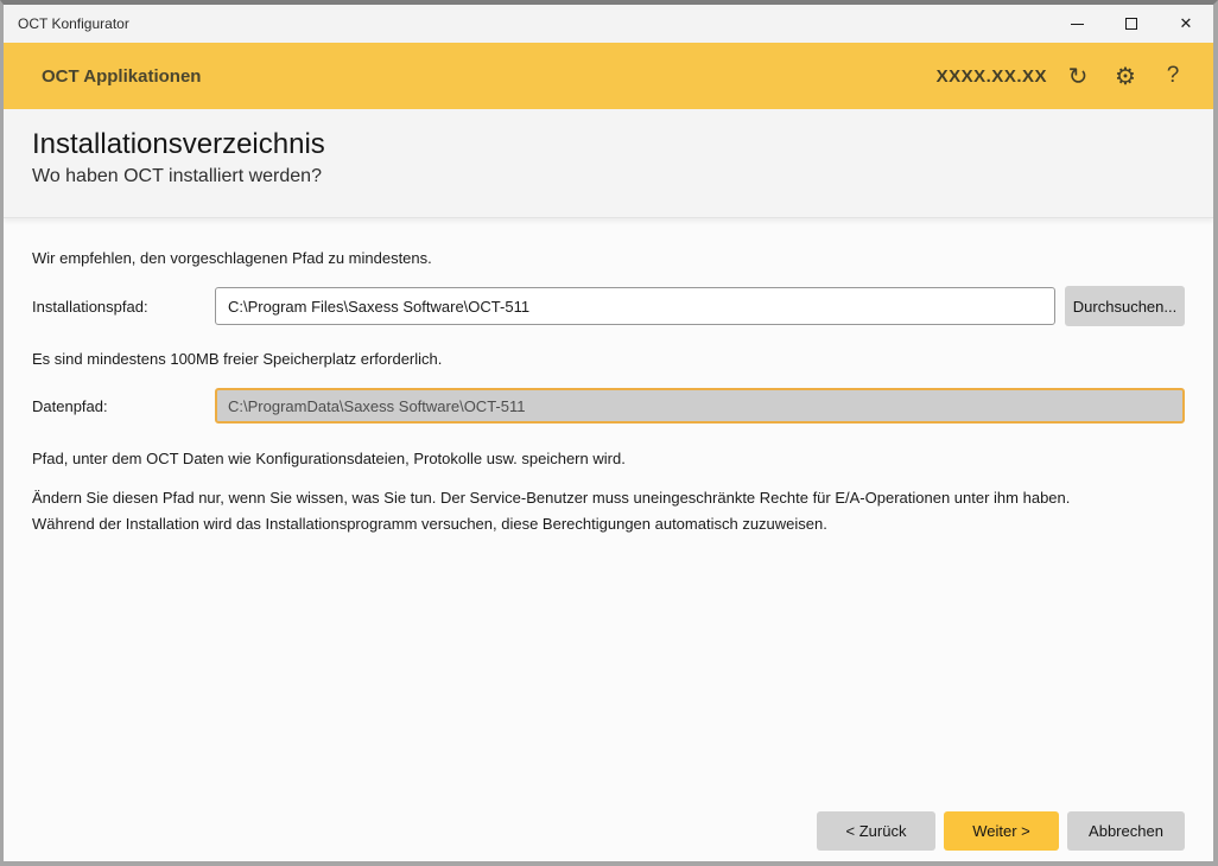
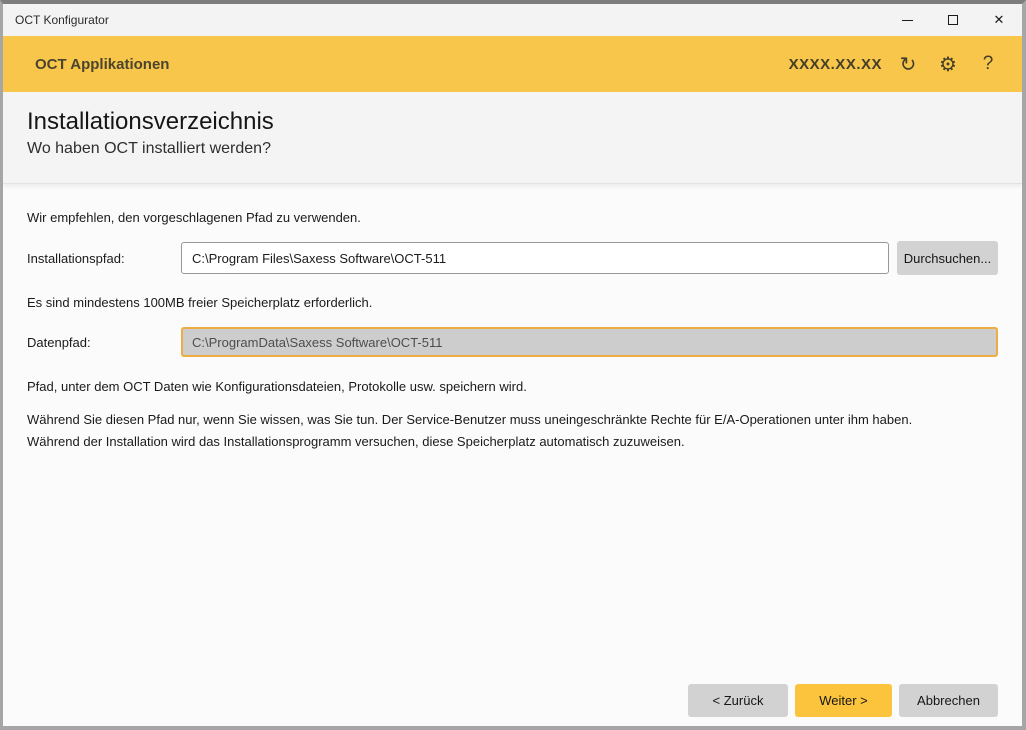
  OCT Konfigurator
  ✕
  OCT Applikationen
  XXXX.XX.XX
  ↻
  ⚙
  ?
  Installationsverzeichnis
  Wo haben OCT installiert werden?
- Wir empfehlen, den vorgeschlagenen Pfad zu mindestens.
+ Wir empfehlen, den vorgeschlagenen Pfad zu verwenden.
  Installationspfad:
  C:\Program Files\Saxess Software\OCT-511
  Durchsuchen...
  Es sind mindestens 100MB freier Speicherplatz erforderlich.
  Datenpfad:
  C:\ProgramData\Saxess Software\OCT-511
  Pfad, unter dem OCT Daten wie Konfigurationsdateien, Protokolle usw. speichern wird.
- Ändern Sie diesen Pfad nur, wenn Sie wissen, was Sie tun. Der Service-Benutzer muss uneingeschränkte Rechte für E/A-Operationen unter ihm haben.
+ Während Sie diesen Pfad nur, wenn Sie wissen, was Sie tun. Der Service-Benutzer muss uneingeschränkte Rechte für E/A-Operationen unter ihm haben.
- Während der Installation wird das Installationsprogramm versuchen, diese Berechtigungen automatisch zuzuweisen.
+ Während der Installation wird das Installationsprogramm versuchen, diese Speicherplatz automatisch zuzuweisen.
  < Zurück
  Weiter >
  Abbrechen
